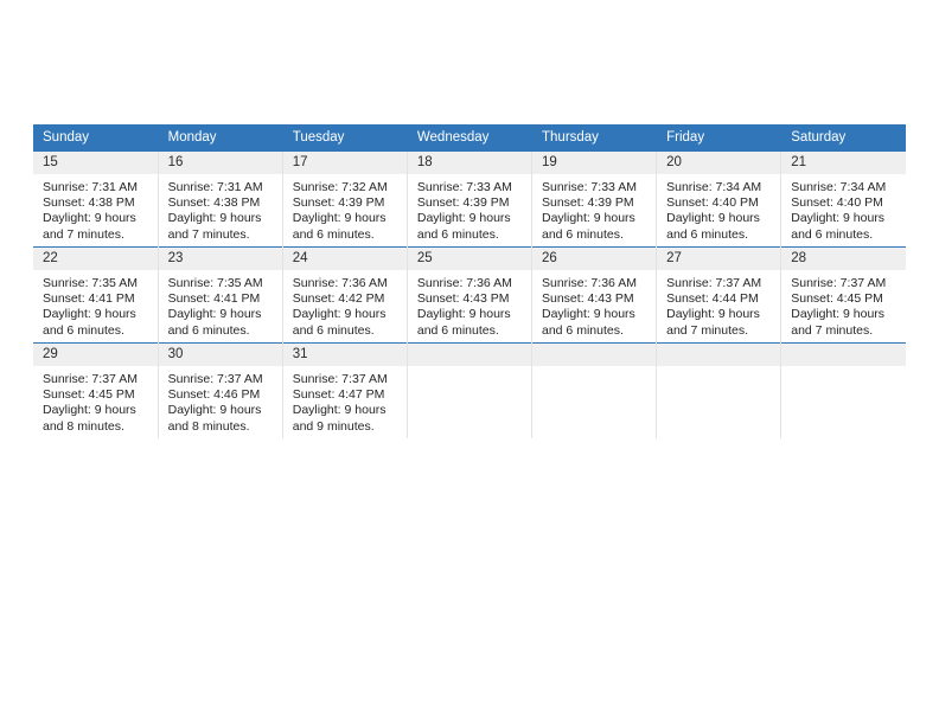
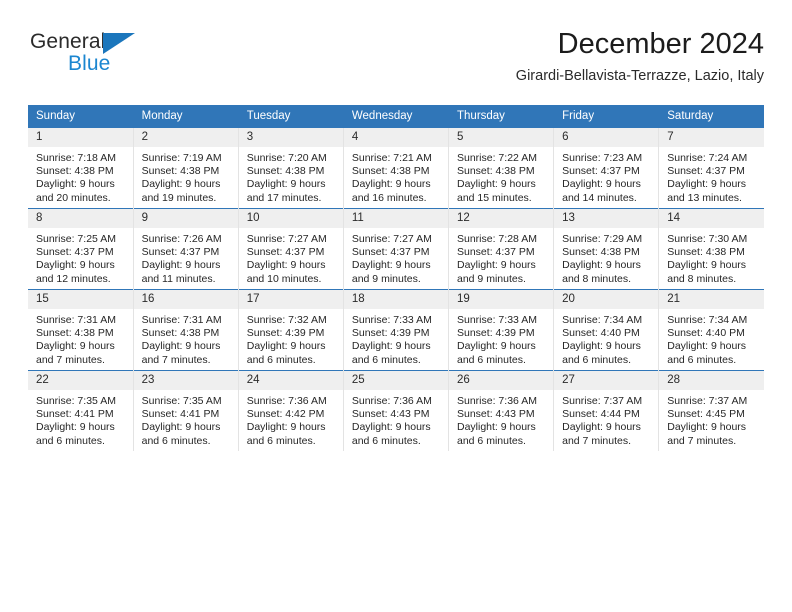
+ General
+ Blue
+ December 2024
+ Girardi-Bellavista-Terrazze, Lazio, Italy
  Sunday	Monday	Tuesday	Wednesday	Thursday	Friday	Saturday
+ 1 Sunrise: 7:18 AM Sunset: 4:38 PM Daylight: 9 hours and 20 minutes.	2 Sunrise: 7:19 AM Sunset: 4:38 PM Daylight: 9 hours and 19 minutes.	3 Sunrise: 7:20 AM Sunset: 4:38 PM Daylight: 9 hours and 17 minutes.	4 Sunrise: 7:21 AM Sunset: 4:38 PM Daylight: 9 hours and 16 minutes.	5 Sunrise: 7:22 AM Sunset: 4:38 PM Daylight: 9 hours and 15 minutes.	6 Sunrise: 7:23 AM Sunset: 4:37 PM Daylight: 9 hours and 14 minutes.	7 Sunrise: 7:24 AM Sunset: 4:37 PM Daylight: 9 hours and 13 minutes.
+ 8 Sunrise: 7:25 AM Sunset: 4:37 PM Daylight: 9 hours and 12 minutes.	9 Sunrise: 7:26 AM Sunset: 4:37 PM Daylight: 9 hours and 11 minutes.	10 Sunrise: 7:27 AM Sunset: 4:37 PM Daylight: 9 hours and 10 minutes.	11 Sunrise: 7:27 AM Sunset: 4:37 PM Daylight: 9 hours and 9 minutes.	12 Sunrise: 7:28 AM Sunset: 4:37 PM Daylight: 9 hours and 9 minutes.	13 Sunrise: 7:29 AM Sunset: 4:38 PM Daylight: 9 hours and 8 minutes.	14 Sunrise: 7:30 AM Sunset: 4:38 PM Daylight: 9 hours and 8 minutes.
  15 Sunrise: 7:31 AM Sunset: 4:38 PM Daylight: 9 hours and 7 minutes.	16 Sunrise: 7:31 AM Sunset: 4:38 PM Daylight: 9 hours and 7 minutes.	17 Sunrise: 7:32 AM Sunset: 4:39 PM Daylight: 9 hours and 6 minutes.	18 Sunrise: 7:33 AM Sunset: 4:39 PM Daylight: 9 hours and 6 minutes.	19 Sunrise: 7:33 AM Sunset: 4:39 PM Daylight: 9 hours and 6 minutes.	20 Sunrise: 7:34 AM Sunset: 4:40 PM Daylight: 9 hours and 6 minutes.	21 Sunrise: 7:34 AM Sunset: 4:40 PM Daylight: 9 hours and 6 minutes.
  22 Sunrise: 7:35 AM Sunset: 4:41 PM Daylight: 9 hours and 6 minutes.	23 Sunrise: 7:35 AM Sunset: 4:41 PM Daylight: 9 hours and 6 minutes.	24 Sunrise: 7:36 AM Sunset: 4:42 PM Daylight: 9 hours and 6 minutes.	25 Sunrise: 7:36 AM Sunset: 4:43 PM Daylight: 9 hours and 6 minutes.	26 Sunrise: 7:36 AM Sunset: 4:43 PM Daylight: 9 hours and 6 minutes.	27 Sunrise: 7:37 AM Sunset: 4:44 PM Daylight: 9 hours and 7 minutes.	28 Sunrise: 7:37 AM Sunset: 4:45 PM Daylight: 9 hours and 7 minutes.
- 29 Sunrise: 7:37 AM Sunset: 4:45 PM Daylight: 9 hours and 8 minutes.	30 Sunrise: 7:37 AM Sunset: 4:46 PM Daylight: 9 hours and 8 minutes.	31 Sunrise: 7:37 AM Sunset: 4:47 PM Daylight: 9 hours and 9 minutes.
